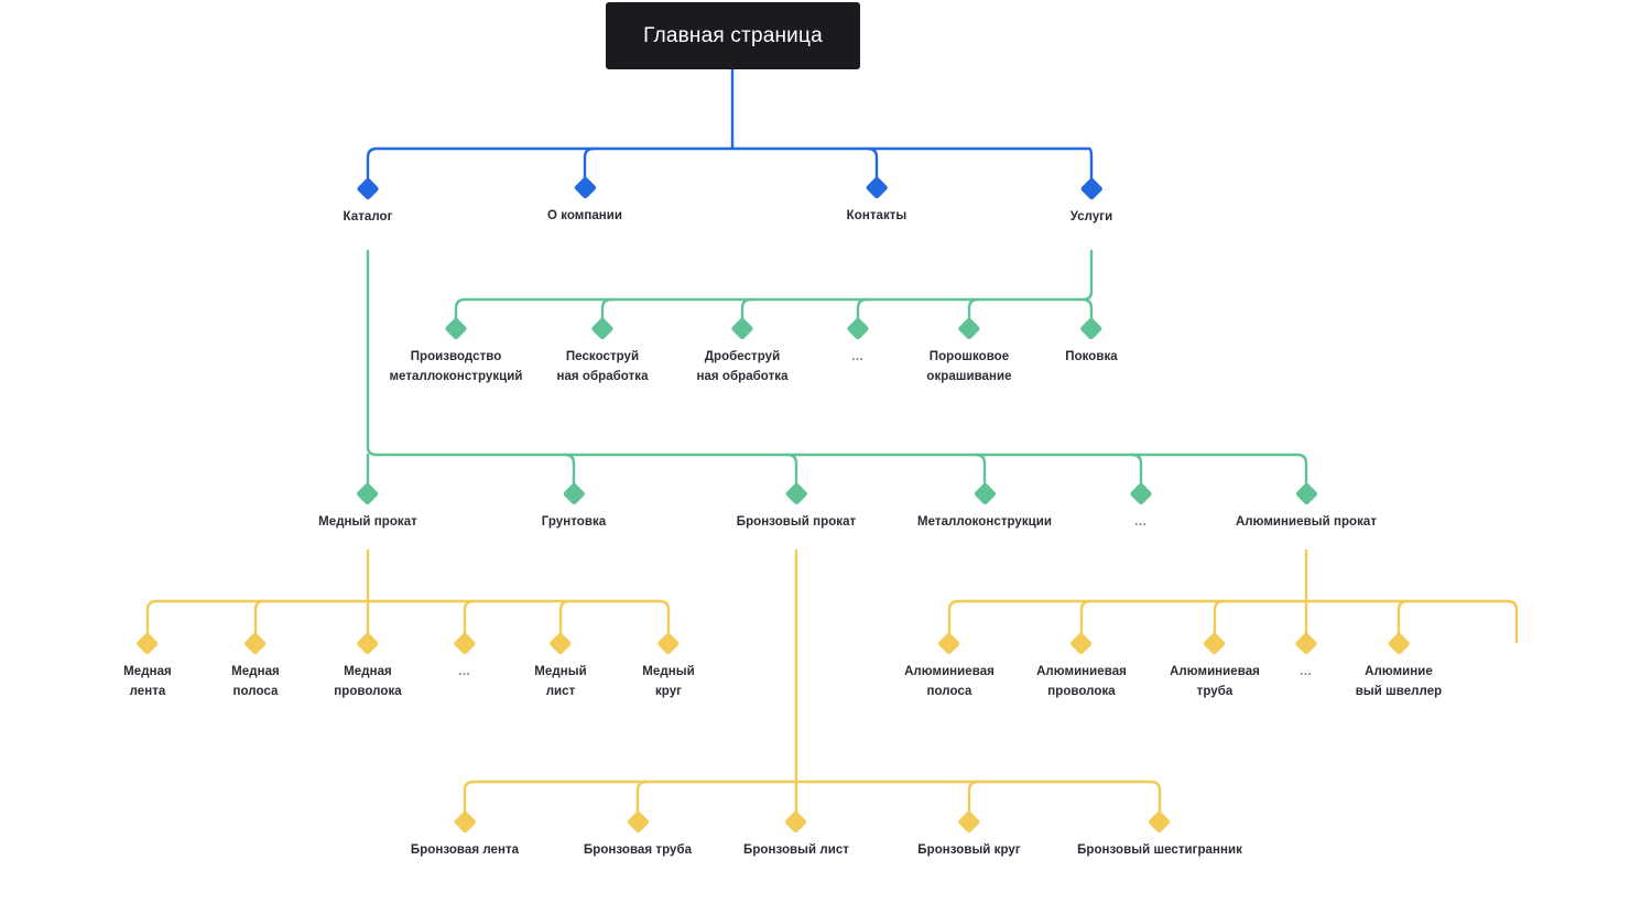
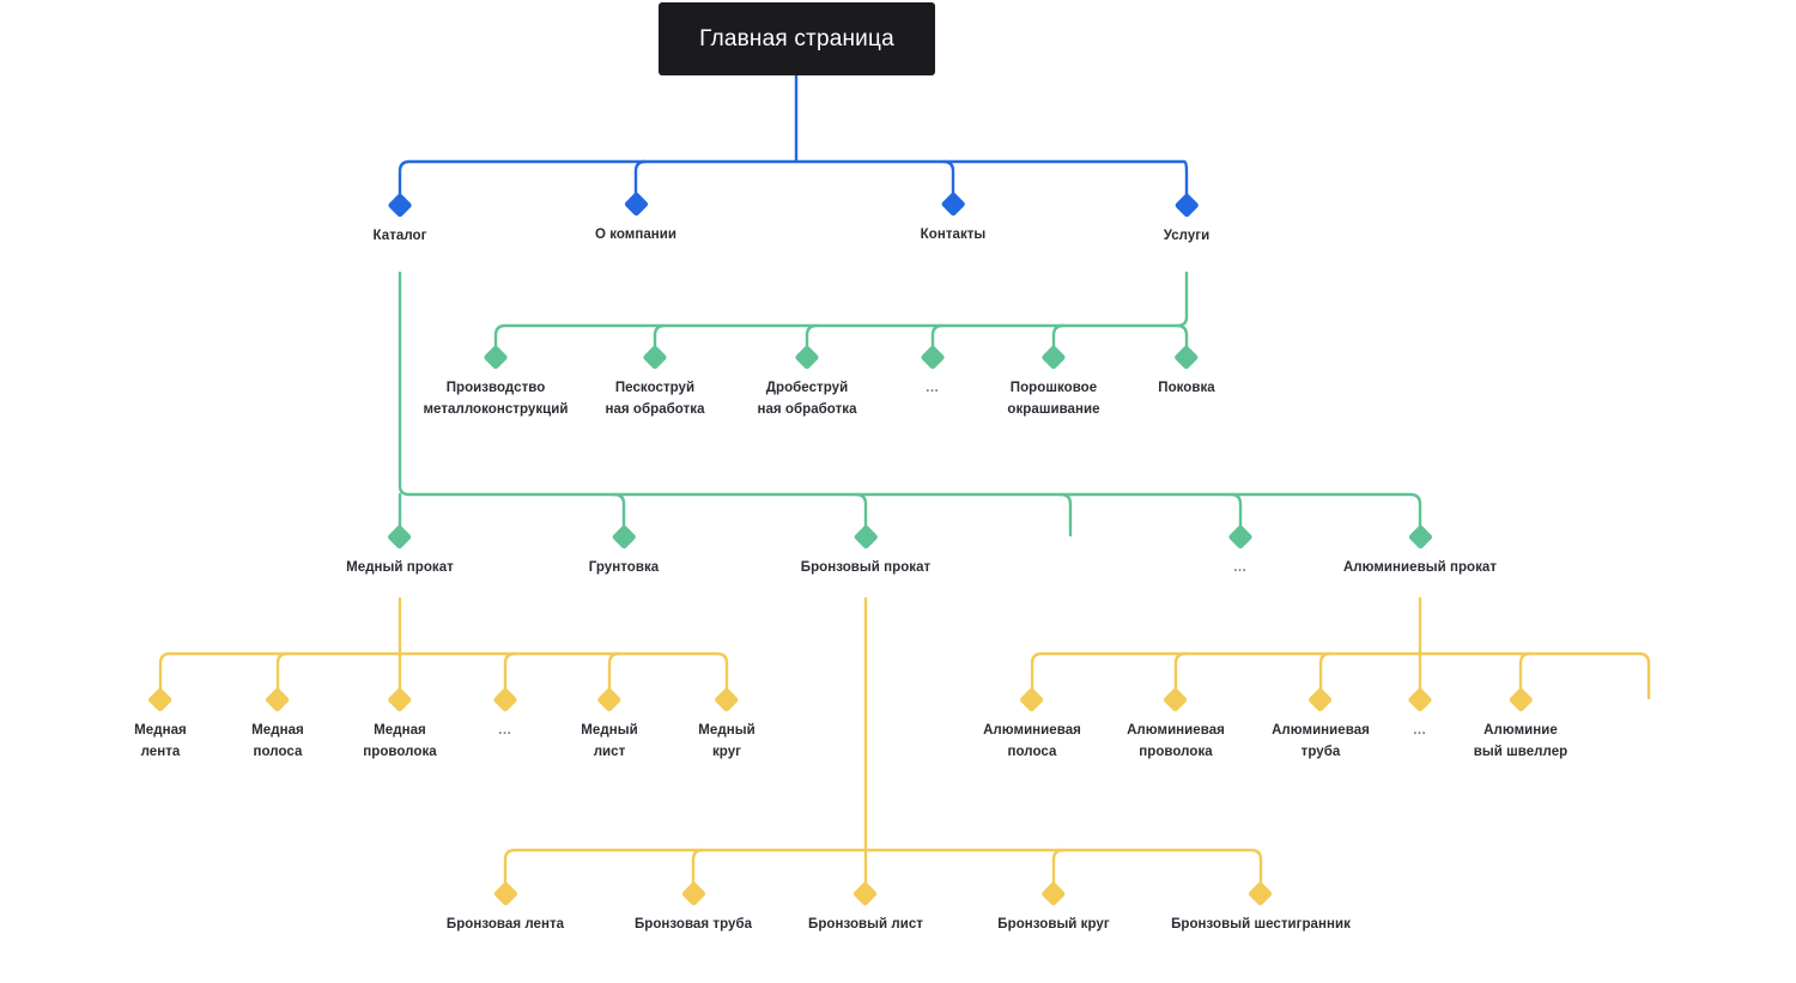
  Главная страница
  Каталог
  О компании
  Контакты
  Услуги
  Производство
  металлоконструкций
  Пескоструй
  ная обработка
  Дробеструй
  ная обработка
  …
  Порошковое
  окрашивание
  Поковка
  Медный прокат
  Грунтовка
  Бронзовый прокат
- Металлоконструкции
  …
  Алюминиевый прокат
  Медная
  лента
  Медная
  полоса
  Медная
  проволока
  …
  Медный
  лист
  Медный
  круг
  Алюминиевая
  полоса
  Алюминиевая
  проволока
  Алюминиевая
  труба
  …
  Алюминие
  вый швеллер
  Бронзовая лента
  Бронзовая труба
  Бронзовый лист
  Бронзовый круг
  Бронзовый шестигранник
